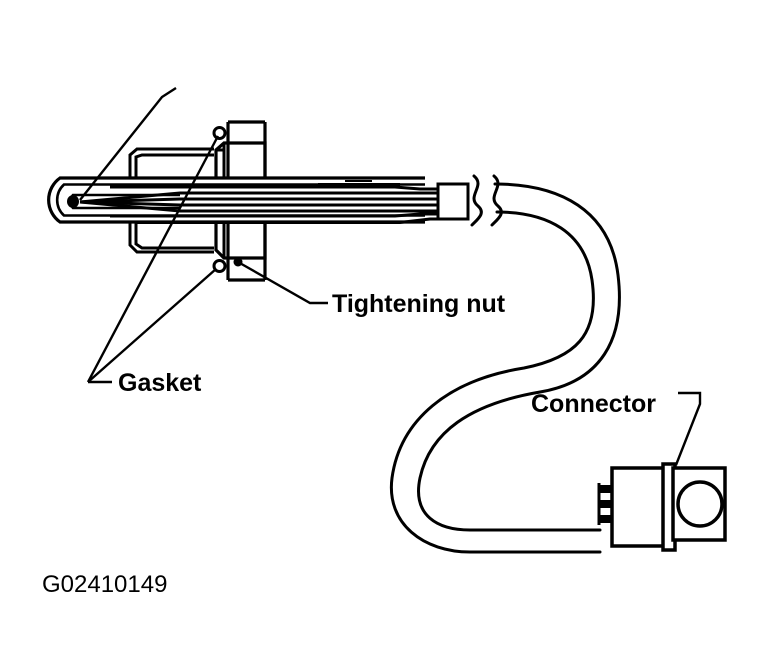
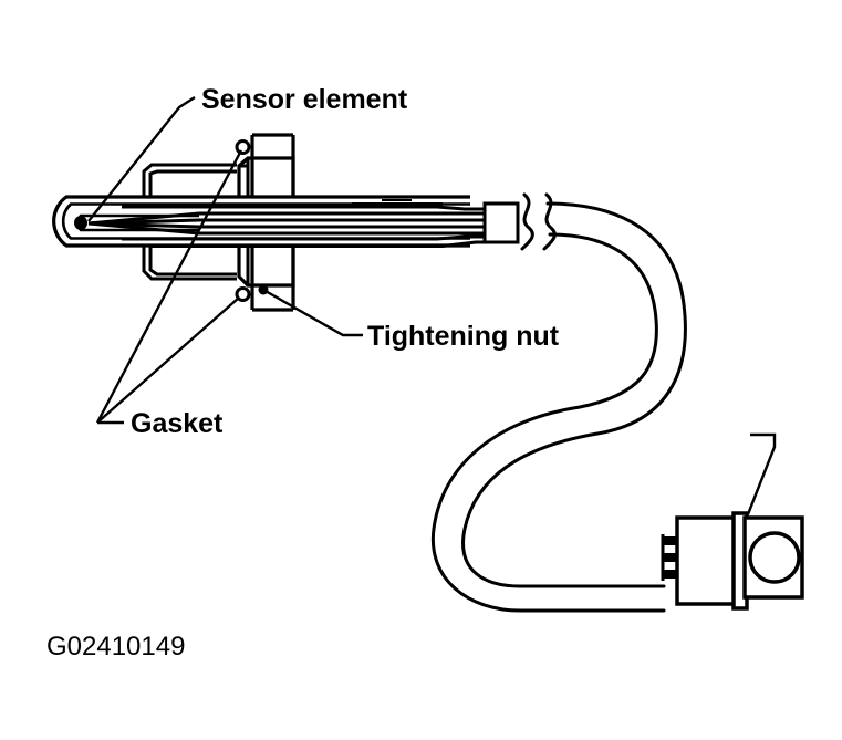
+ Sensor element
  Tightening nut
  Gasket
- Connector
  G02410149
